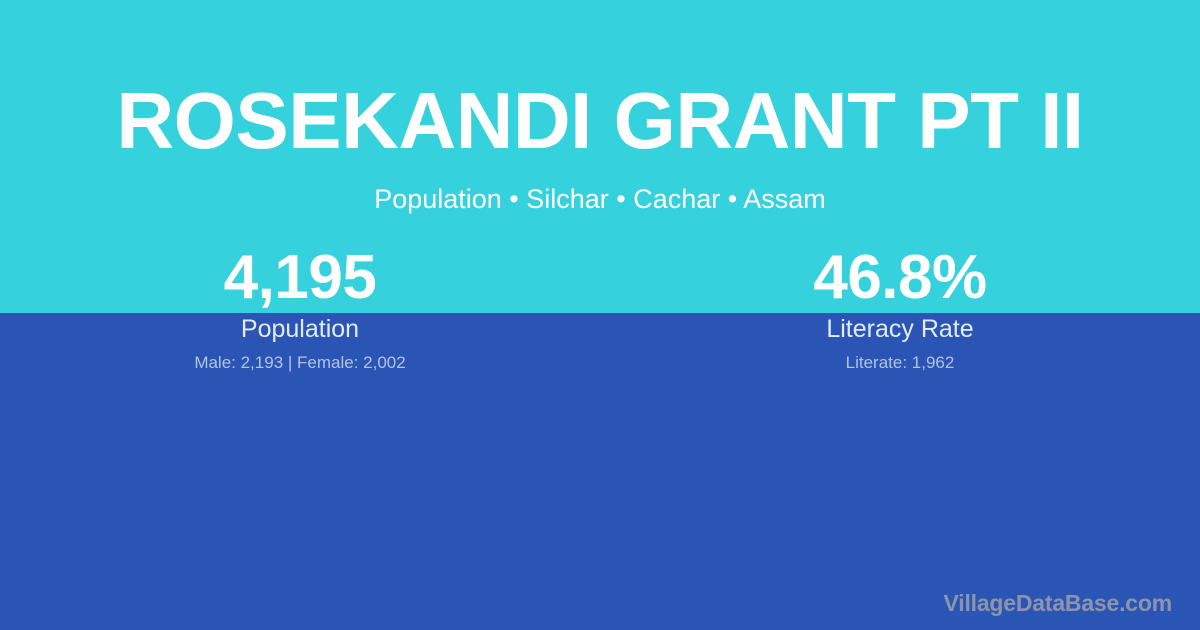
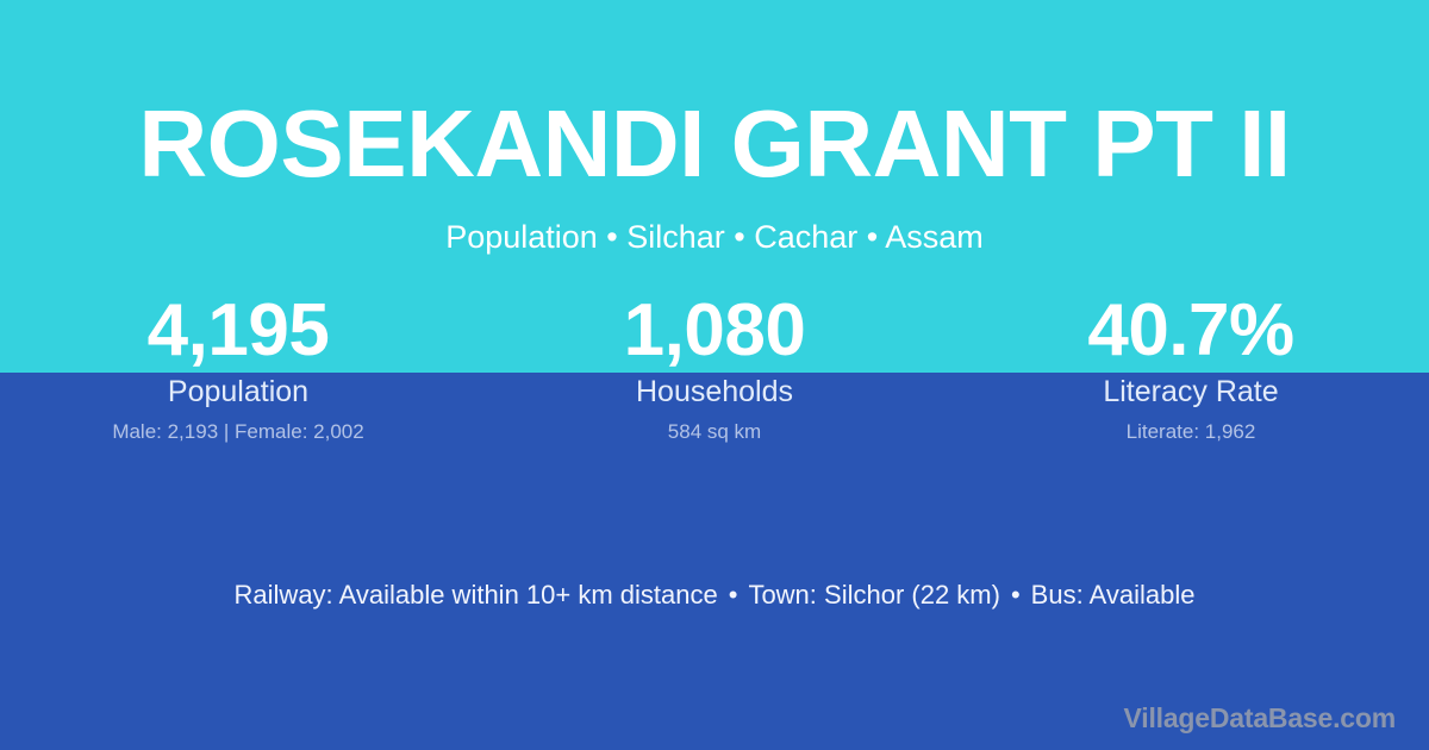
  ROSEKANDI GRANT PT II
  Population • Silchar • Cachar • Assam
  4,195
  Population
  Male: 2,193 | Female: 2,002
+ 1,080
+ Households
+ 584 sq km
- 46.8%
+ 40.7%
  Literacy Rate
  Literate: 1,962
+ Railway: Available within 10+ km distance • Town: Silchor (22 km) • Bus: Available
  VillageDataBase.com
